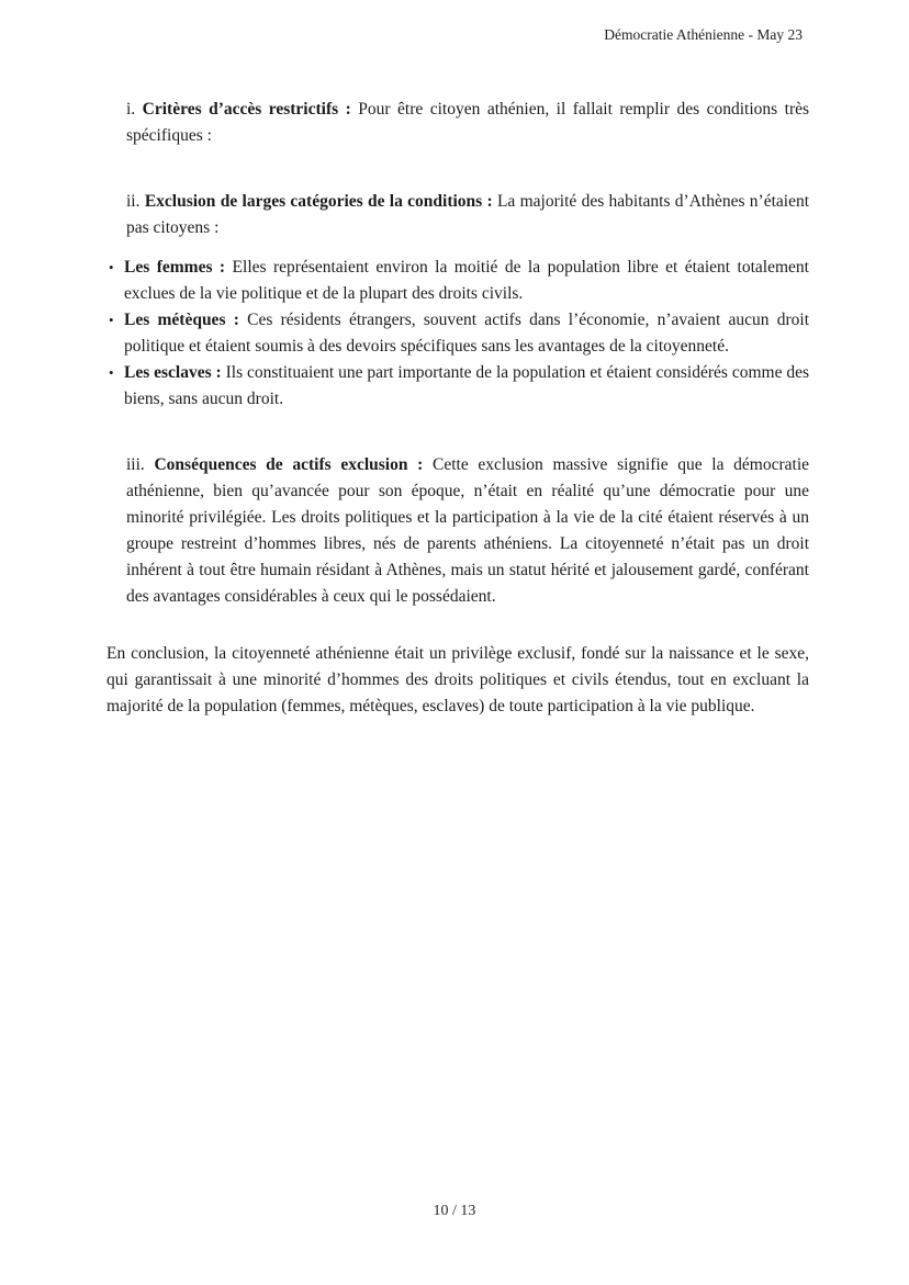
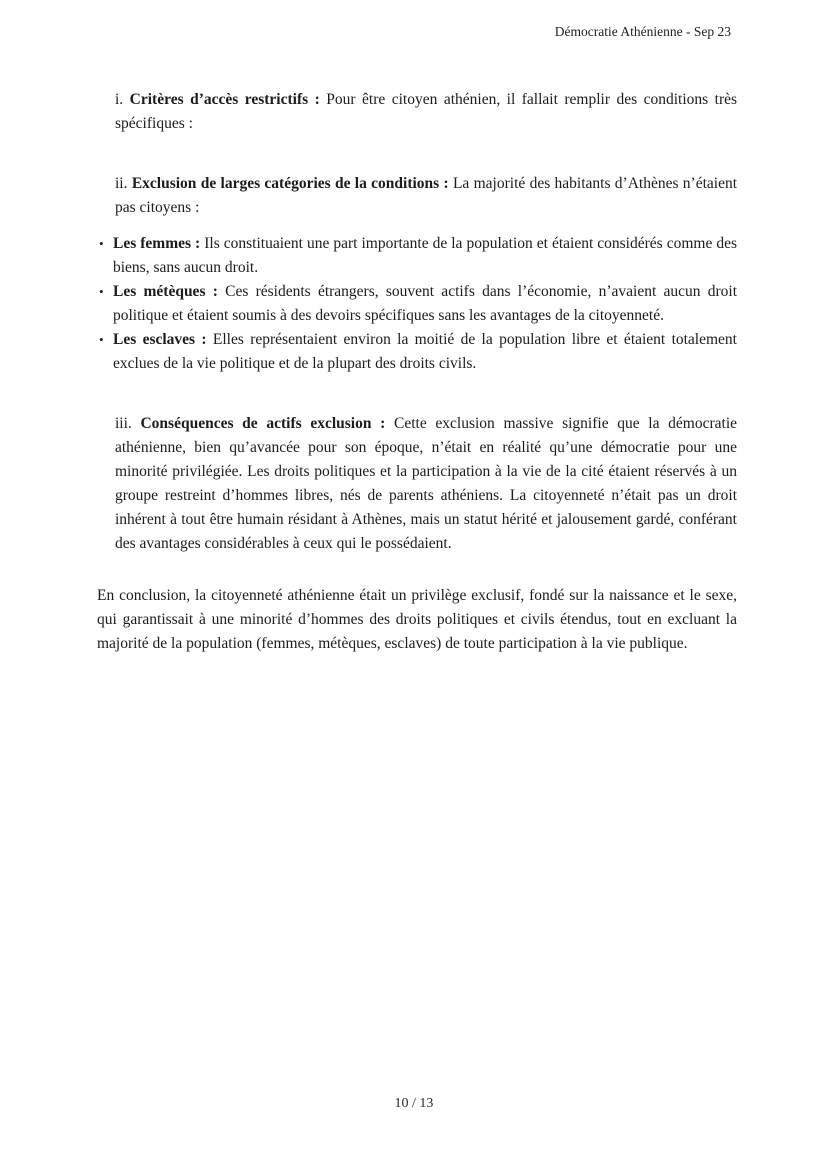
- Démocratie Athénienne - May 23
+ Démocratie Athénienne - Sep 23
  i. Critères d’accès restrictifs : Pour être citoyen athénien, il fallait remplir des conditions très spécifiques :
  ii. Exclusion de larges catégories de la conditions : La majorité des habitants d’Athènes n’étaient pas citoyens :
- Les femmes : Elles représentaient environ la moitié de la population libre et étaient totalement exclues de la vie politique et de la plupart des droits civils.
+ Les femmes : Ils constituaient une part importante de la population et étaient considérés comme des biens, sans aucun droit.
  Les métèques : Ces résidents étrangers, souvent actifs dans l’économie, n’avaient aucun droit politique et étaient soumis à des devoirs spécifiques sans les avantages de la citoyenneté.
- Les esclaves : Ils constituaient une part importante de la population et étaient considérés comme des biens, sans aucun droit.
+ Les esclaves : Elles représentaient environ la moitié de la population libre et étaient totalement exclues de la vie politique et de la plupart des droits civils.
  iii. Conséquences de actifs exclusion : Cette exclusion massive signifie que la démocratie athénienne, bien qu’avancée pour son époque, n’était en réalité qu’une démocratie pour une minorité privilégiée. Les droits politiques et la participation à la vie de la cité étaient réservés à un groupe restreint d’hommes libres, nés de parents athéniens. La citoyenneté n’était pas un droit inhérent à tout être humain résidant à Athènes, mais un statut hérité et jalousement gardé, conférant des avantages considérables à ceux qui le possédaient.
  En conclusion, la citoyenneté athénienne était un privilège exclusif, fondé sur la naissance et le sexe, qui garantissait à une minorité d’hommes des droits politiques et civils étendus, tout en excluant la majorité de la population (femmes, métèques, esclaves) de toute participation à la vie publique.
  10 / 13
